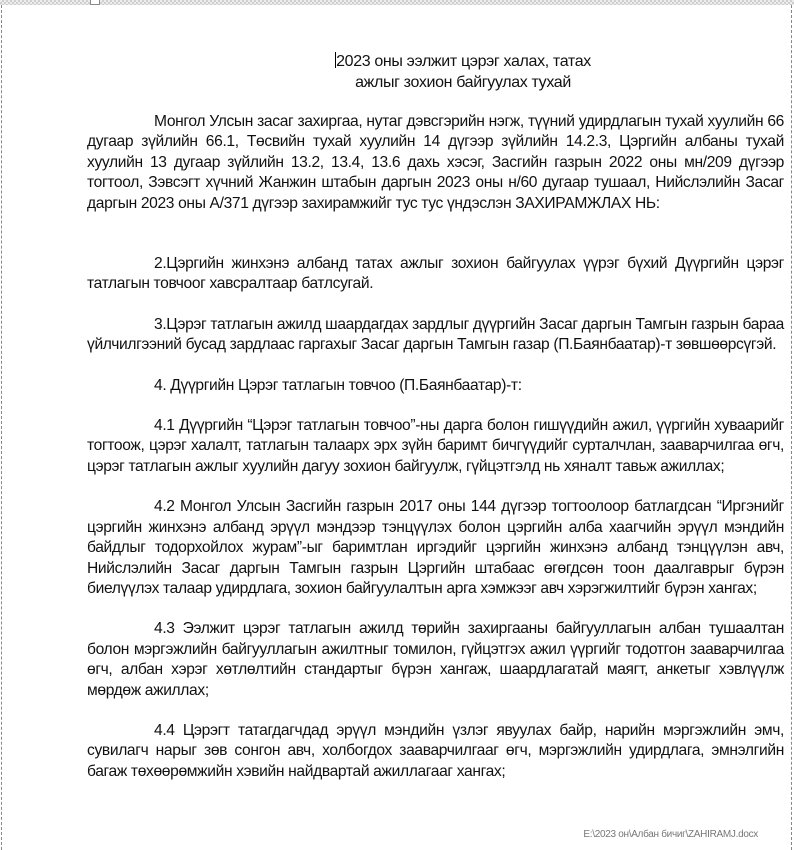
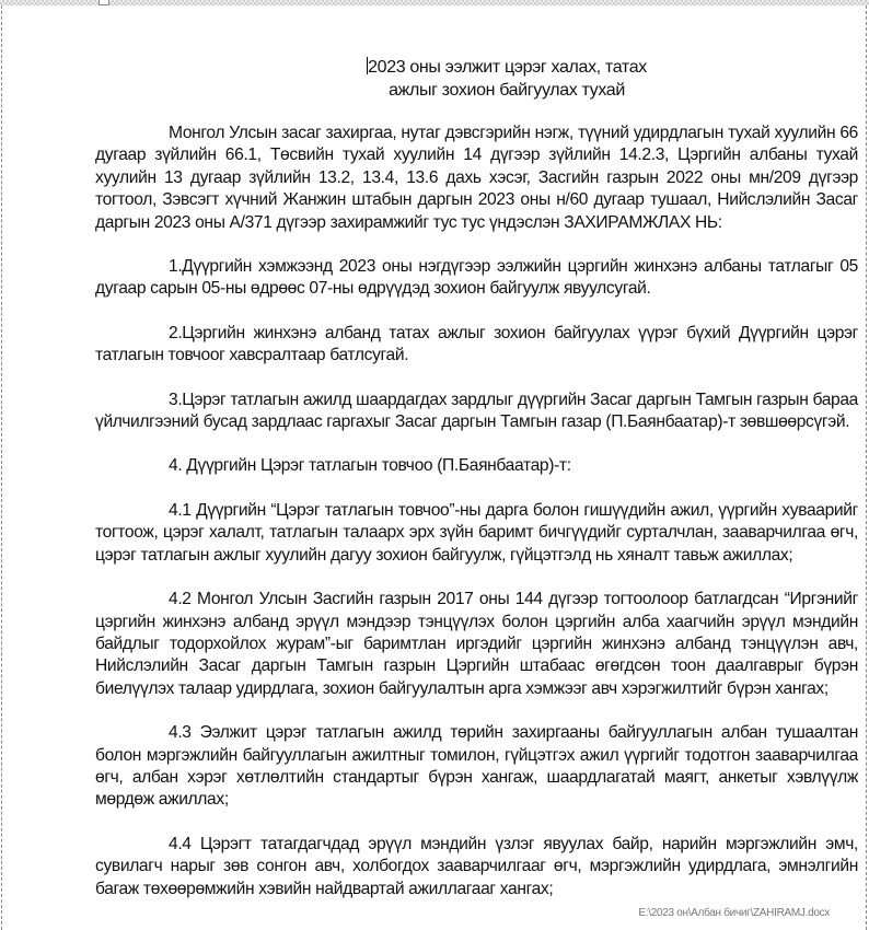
  2023 оны ээлжит цэрэг халах, татах
  ажлыг зохион байгуулах тухай
  Монгол Улсын засаг захиргаа, нутаг дэвсгэрийн нэгж, түүний удирдлагын тухай хуулийн 66 дугаар зүйлийн 66.1, Төсвийн тухай хуулийн 14 дүгээр зүйлийн 14.2.3, Цэргийн албаны тухай хуулийн 13 дугаар зүйлийн 13.2, 13.4, 13.6 дахь хэсэг, Засгийн газрын 2022 оны мн/209 дүгээр тогтоол, Зэвсэгт хүчний Жанжин штабын даргын 2023 оны н/60 дугаар тушаал, Нийслэлийн Засаг даргын 2023 оны А/371 дүгээр захирамжийг тус тус үндэслэн ЗАХИРАМЖЛАХ НЬ:
+ 1.Дүүргийн хэмжээнд 2023 оны нэгдүгээр ээлжийн цэргийн жинхэнэ албаны татлагыг 05 дугаар сарын 05-ны өдрөөс 07-ны өдрүүдэд зохион байгуулж явуулсугай.
  2.Цэргийн жинхэнэ албанд татах ажлыг зохион байгуулах үүрэг бүхий Дүүргийн цэрэг татлагын товчоог хавсралтаар батлсугай.
  3.Цэрэг татлагын ажилд шаардагдах зардлыг дүүргийн Засаг даргын Тамгын газрын бараа үйлчилгээний бусад зардлаас гаргахыг Засаг даргын Тамгын газар (П.Баянбаатар)-т зөвшөөрсүгэй.
  4. Дүүргийн Цэрэг татлагын товчоо (П.Баянбаатар)-т:
  4.1 Дүүргийн “Цэрэг татлагын товчоо”-ны дарга болон гишүүдийн ажил, үүргийн хуваарийг тогтоож, цэрэг халалт, татлагын талаарх эрх зүйн баримт бичгүүдийг сурталчлан, зааварчилгаа өгч, цэрэг татлагын ажлыг хуулийн дагуу зохион байгуулж, гүйцэтгэлд нь хяналт тавьж ажиллах;
  4.2 Монгол Улсын Засгийн газрын 2017 оны 144 дүгээр тогтоолоор батлагдсан “Иргэнийг цэргийн жинхэнэ албанд эрүүл мэндээр тэнцүүлэх болон цэргийн алба хаагчийн эрүүл мэндийн байдлыг тодорхойлох журам”-ыг баримтлан иргэдийг цэргийн жинхэнэ албанд тэнцүүлэн авч, Нийслэлийн Засаг даргын Тамгын газрын Цэргийн штабаас өгөгдсөн тоон даалгаврыг бүрэн биелүүлэх талаар удирдлага, зохион байгуулалтын арга хэмжээг авч хэрэгжилтийг бүрэн хангах;
  4.3 Ээлжит цэрэг татлагын ажилд төрийн захиргааны байгууллагын албан тушаалтан болон мэргэжлийн байгууллагын ажилтныг томилон, гүйцэтгэх ажил үүргийг тодотгон зааварчилгаа өгч, албан хэрэг хөтлөлтийн стандартыг бүрэн хангаж, шаардлагатай маягт, анкетыг хэвлүүлж мөрдөж ажиллах;
  4.4 Цэрэгт татагдагчдад эрүүл мэндийн үзлэг явуулах байр, нарийн мэргэжлийн эмч, сувилагч нарыг зөв сонгон авч, холбогдох зааварчилгааг өгч, мэргэжлийн удирдлага, эмнэлгийн багаж төхөөрөмжийн хэвийн найдвартай ажиллагааг хангах;
  E:\2023 он\Албан бичиг\ZAHIRAMJ.docx
